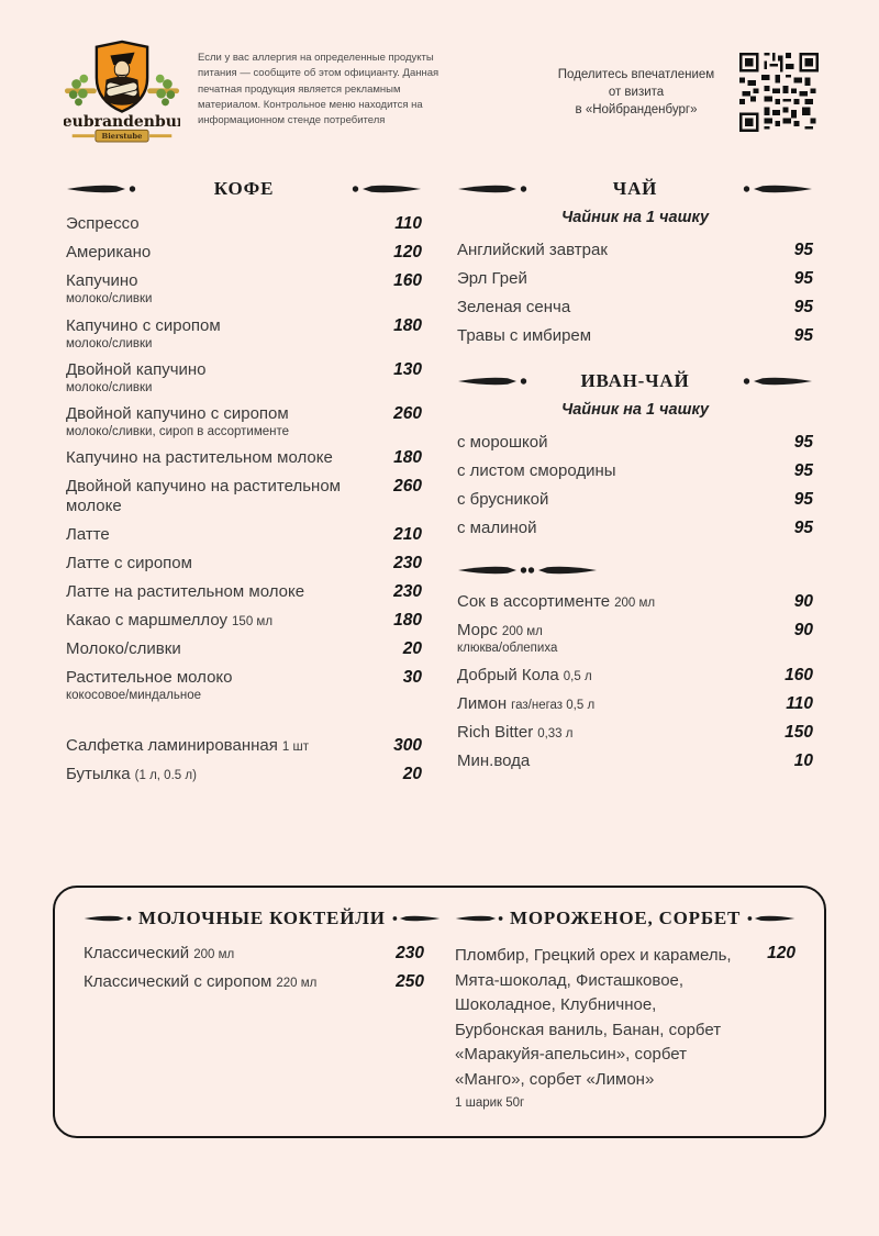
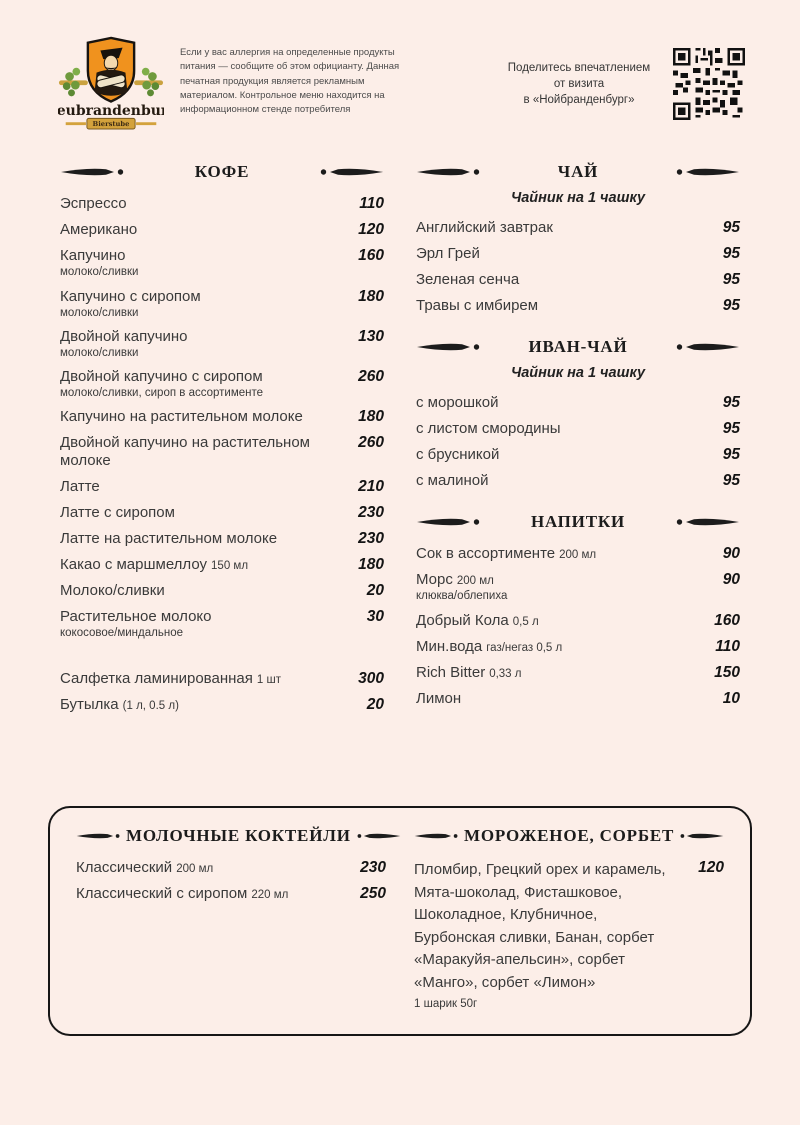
  eubrandenbu
  Bierstube
  Если у вас аллергия на определенные продукты питания — сообщите об этом официанту. Данная печатная продукция является рекламным материалом. Контрольное меню находится на информационном стенде потребителя
  Поделитесь впечатлением
  от визита
  в «Нойбранденбург»
  КОФЕ
  Эспрессо
  110
  Американо
  120
  Капучино
  молоко/сливки
  160
  Капучино с сиропом
  молоко/сливки
  180
  Двойной капучино
  молоко/сливки
  130
  Двойной капучино с сиропом
  молоко/сливки, сироп в ассортименте
  260
  Капучино на растительном молоке
  180
  Двойной капучино на растительном молоке
  260
  Латте
  210
  Латте с сиропом
  230
  Латте на растительном молоке
  230
  Какао с маршмеллоу 150 мл
  180
  Молоко/сливки
  20
  Растительное молоко
  кокосовое/миндальное
  30
  Салфетка ламинированная 1 шт
  300
  Бутылка (1 л, 0.5 л)
  20
  ЧАЙ
  Чайник на 1 чашку
  Английский завтрак
  95
  Эрл Грей
  95
  Зеленая сенча
  95
  Травы с имбирем
  95
  ИВАН-ЧАЙ
  Чайник на 1 чашку
  с морошкой
  95
  с листом смородины
  95
  с брусникой
  95
  с малиной
  95
+ НАПИТКИ
  Сок в ассортименте 200 мл
  90
  Морс 200 мл
  клюква/облепиха
  90
  Добрый Кола 0,5 л
  160
- Лимон газ/негаз 0,5 л
+ Мин.вода газ/негаз 0,5 л
  110
  Rich Bitter 0,33 л
  150
- Мин.вода
+ Лимон
  10
  МОЛОЧНЫЕ КОКТЕЙЛИ
  Классический 200 мл
  230
  Классический с сиропом 220 мл
  250
  МОРОЖЕНОЕ, СОРБЕТ
- Пломбир, Грецкий орех и карамель, Мята-шоколад, Фисташковое, Шоколадное, Клубничное, Бурбонская ваниль, Банан, сорбет «Маракуйя-апельсин», сорбет «Манго», сорбет «Лимон»
+ Пломбир, Грецкий орех и карамель, Мята-шоколад, Фисташковое, Шоколадное, Клубничное, Бурбонская сливки, Банан, сорбет «Маракуйя-апельсин», сорбет «Манго», сорбет «Лимон»
  120
  1 шарик 50г
